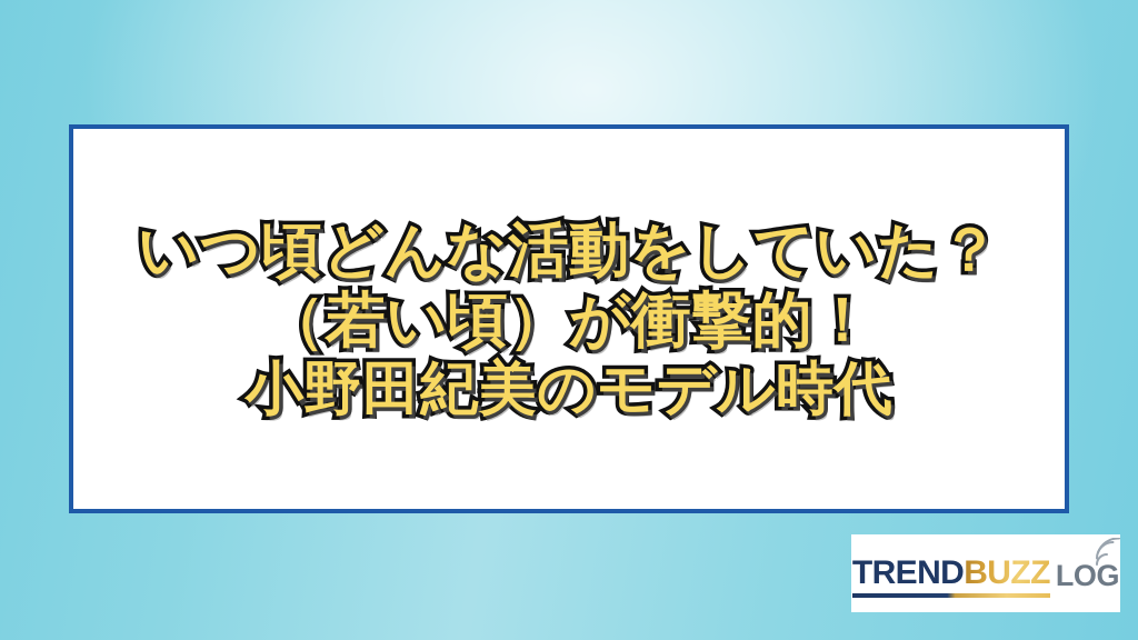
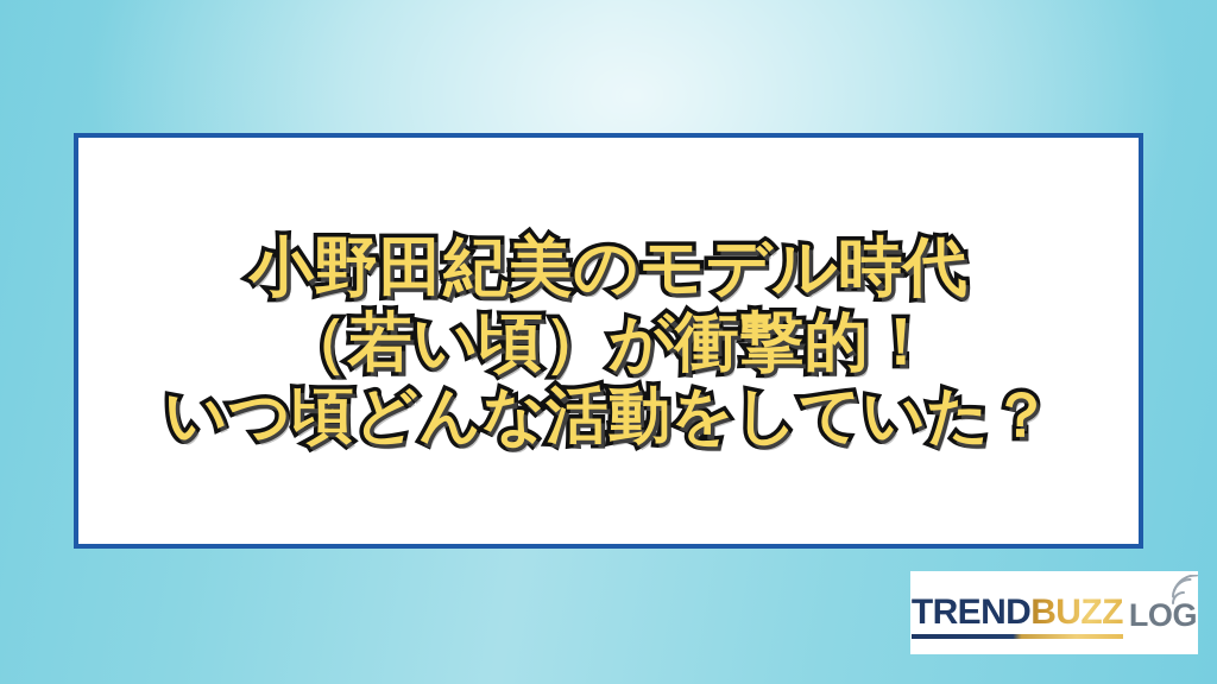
- いつ頃どんな活動をしていた？
+ 小野田紀美のモデル時代
  （若い頃）が衝撃的！
- 小野田紀美のモデル時代
+ いつ頃どんな活動をしていた？
  TRENDBUZZ
  LOG
